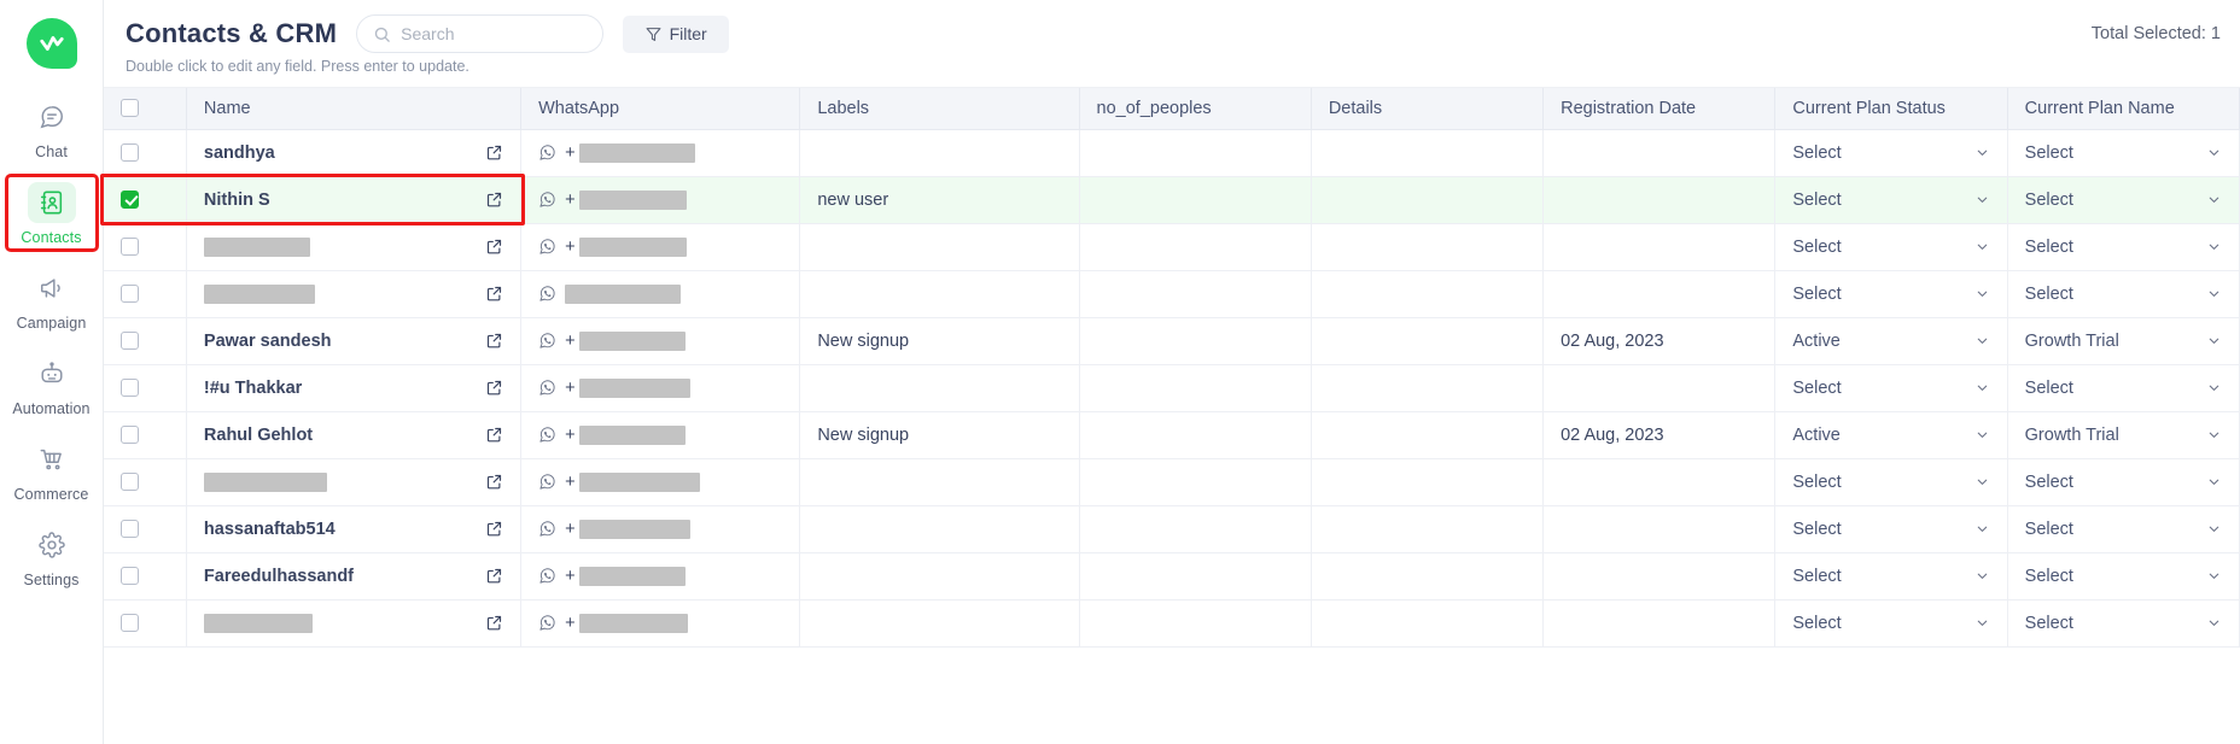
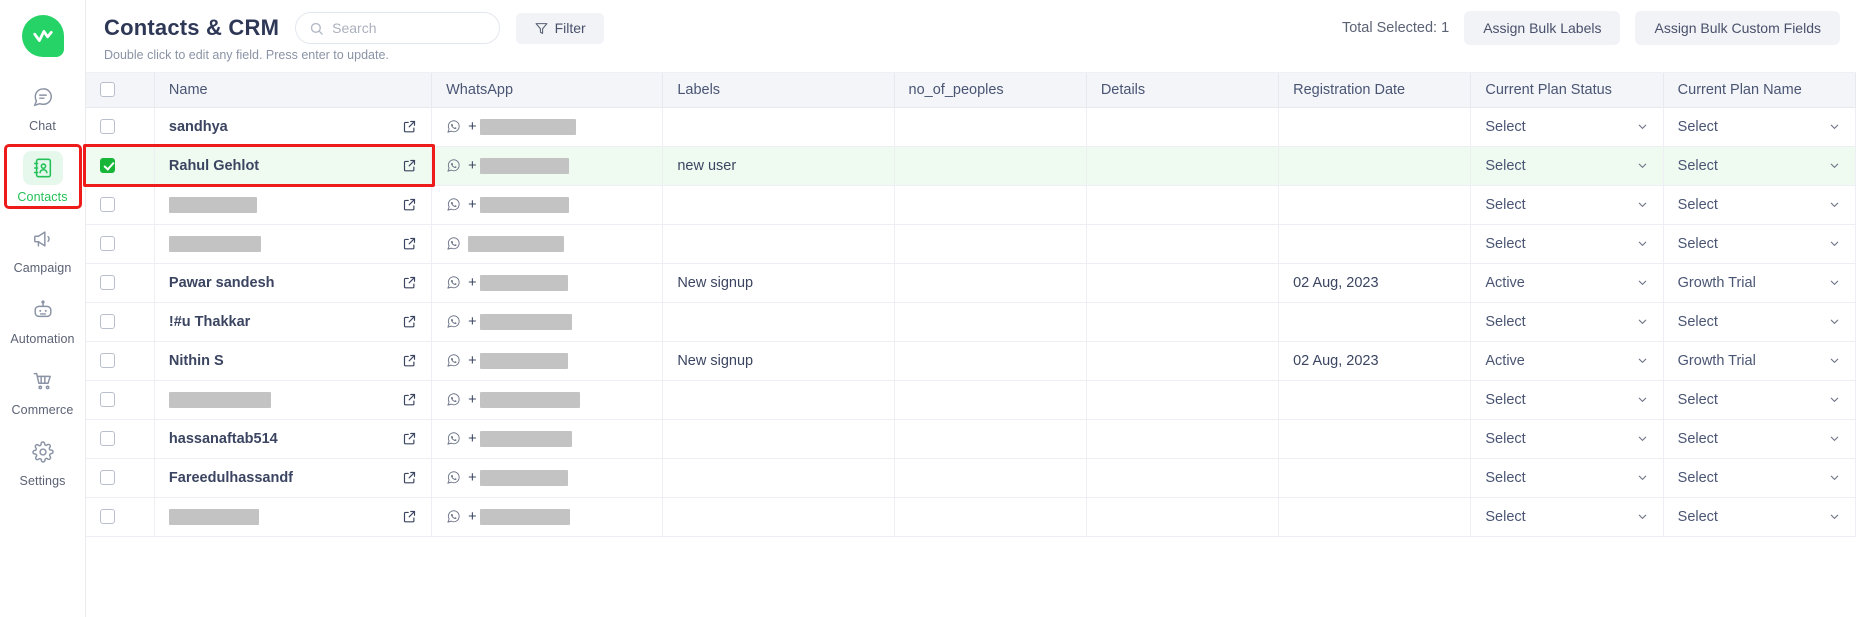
  Chat
  Contacts
  Campaign
  Automation
  Commerce
  Settings
  Contacts & CRM
  Search
  Filter
  Total Selected: 1
+ Assign Bulk Labels
+ Assign Bulk Custom Fields
  Double click to edit any field. Press enter to update.
  	Name	WhatsApp	Labels	no_of_peoples	Details	Registration Date	Current Plan Status	Current Plan Name
  	sandhya	+					Select	Select
- 	Nithin S	+	new user				Select	Select
+ 	Rahul Gehlot	+	new user				Select	Select
  		+					Select	Select
  							Select	Select
  	Pawar sandesh	+	New signup			02 Aug, 2023	Active	Growth Trial
  	!#u Thakkar	+					Select	Select
- 	Rahul Gehlot	+	New signup			02 Aug, 2023	Active	Growth Trial
+ 	Nithin S	+	New signup			02 Aug, 2023	Active	Growth Trial
  		+					Select	Select
  	hassanaftab514	+					Select	Select
  	Fareedulhassandf	+					Select	Select
  		+					Select	Select
